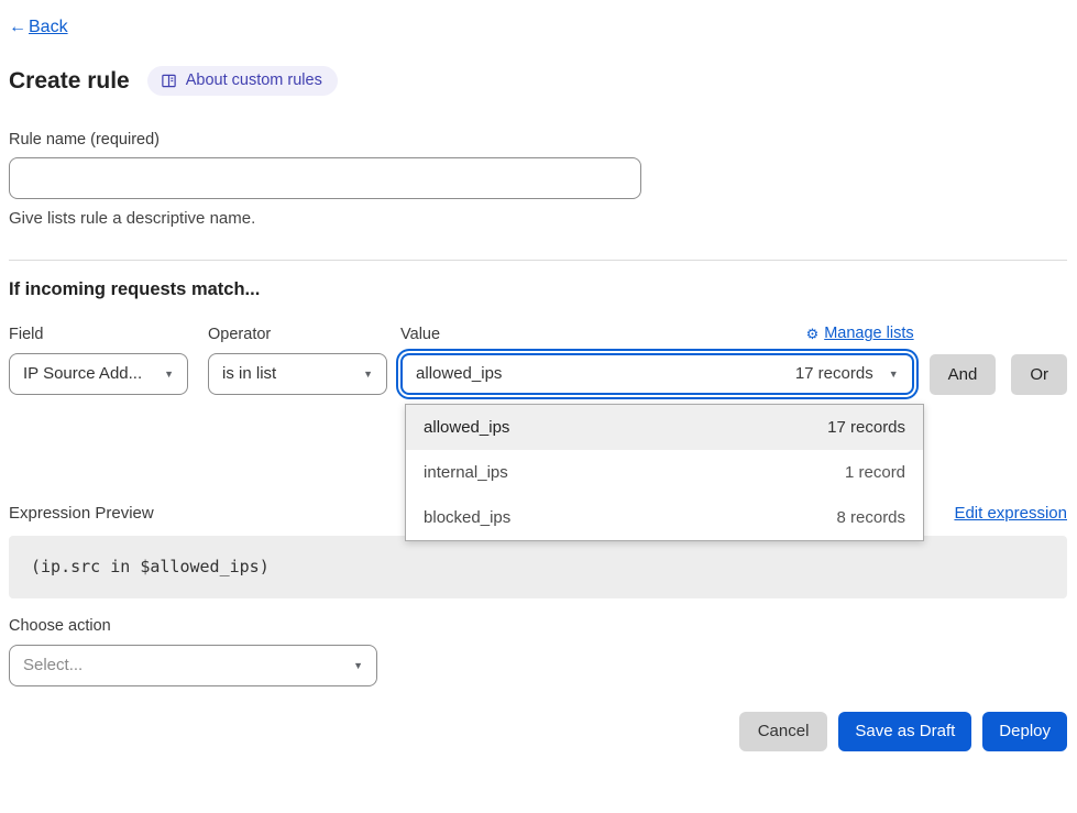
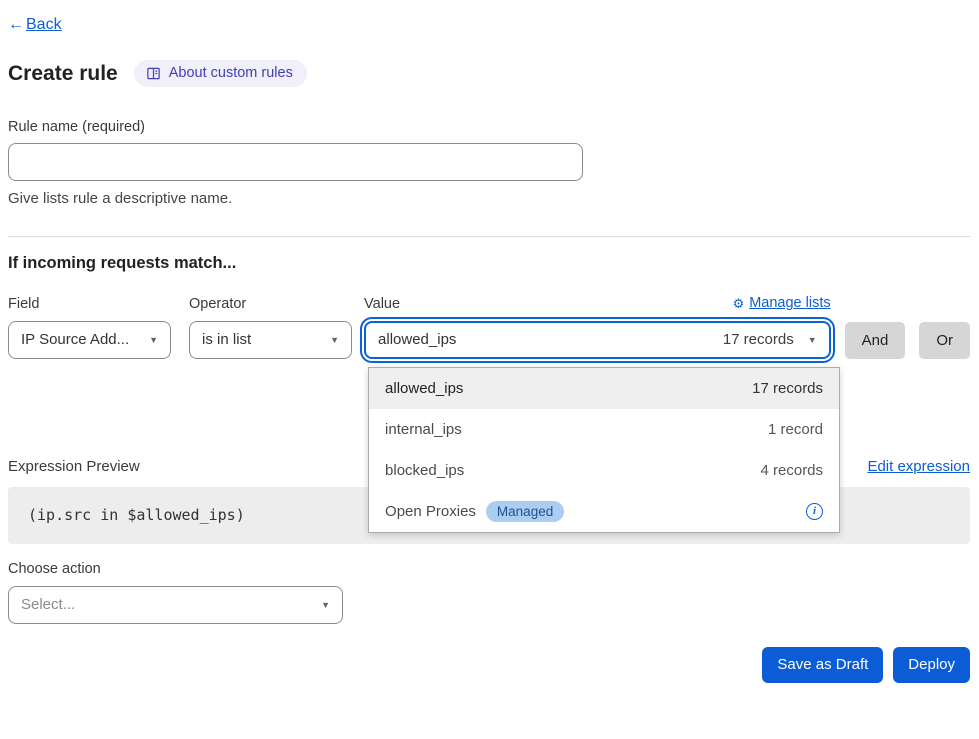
  ←Back
  Create rule
  About custom rules
  Rule name (required)
  Give lists rule a descriptive name.
  If incoming requests match...
  Field
  IP Source Add...
  ▼
  Operator
  is in list
  ▼
  Value
  ⚙
  Manage lists
  allowed_ips
  17 records
  ▼
  allowed_ips
  17 records
  internal_ips
  1 record
  blocked_ips
- 8 records
+ 4 records
+ Open Proxies
+ Managed
+ i
  And
  Or
  Expression Preview
  Edit expression
  (ip.src in $allowed_ips)
  Choose action
  Select...
  ▼
- Cancel
  Save as Draft
  Deploy
